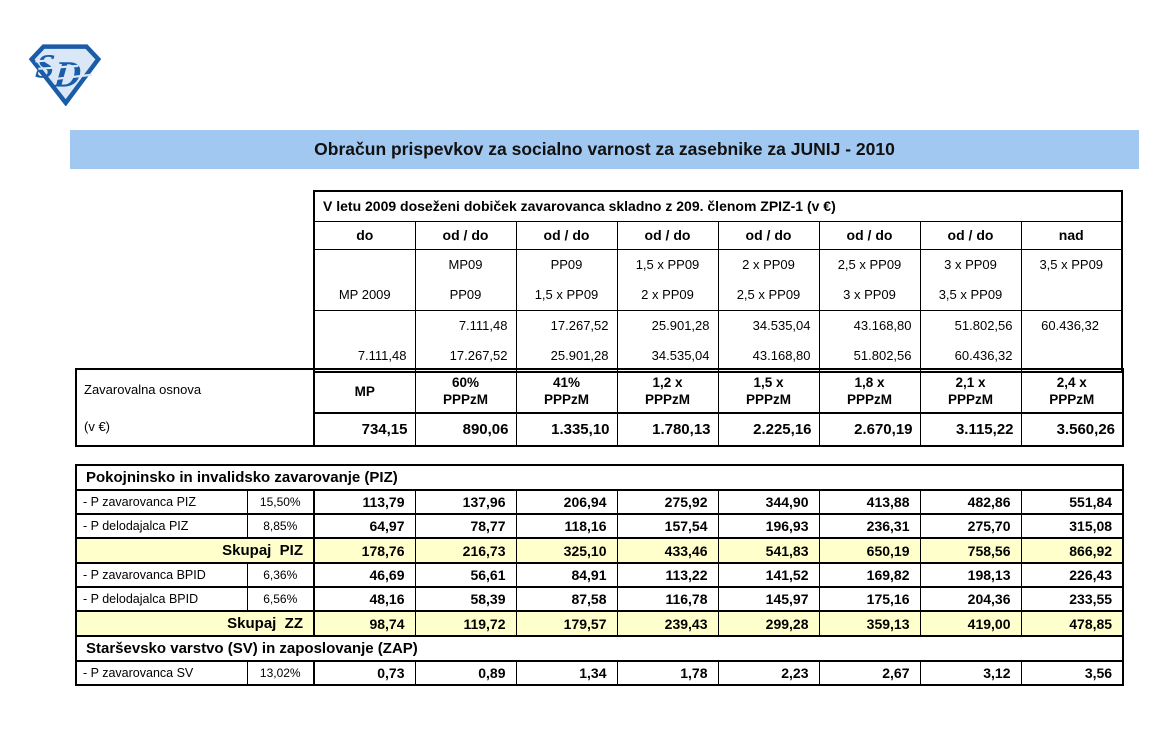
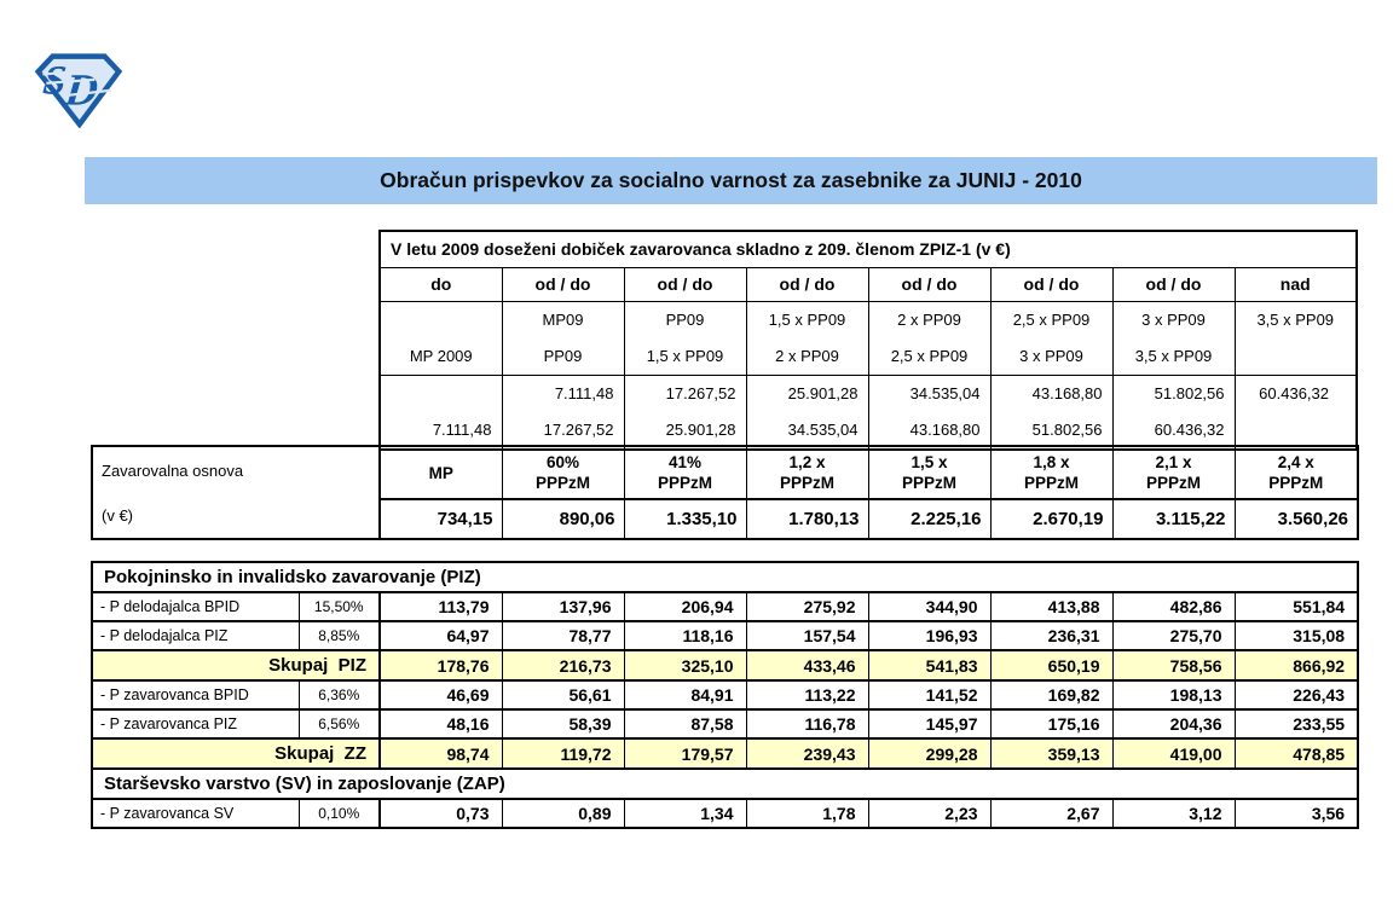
  Obračun prispevkov za socialno varnost za zasebnike za JUNIJ - 2010
  V letu 2009 doseženi dobiček zavarovanca skladno z 209. členom ZPIZ-1 (v €)
  do	od / do	od / do	od / do	od / do	od / do	od / do	nad
  MP 2009	MP09PP09	PP091,5 x PP09	1,5 x PP092 x PP09	2 x PP092,5 x PP09	2,5 x PP093 x PP09	3 x PP093,5 x PP09	3,5 x PP09
  7.111,48	7.111,4817.267,52	17.267,5225.901,28	25.901,2834.535,04	34.535,0443.168,80	43.168,8051.802,56	51.802,5660.436,32	60.436,32
  Zavarovalna osnova(v €)	MP	60%PPPzM	41%PPPzM	1,2 xPPPzM	1,5 xPPPzM	1,8 xPPPzM	2,1 xPPPzM	2,4 xPPPzM
  734,15	890,06	1.335,10	1.780,13	2.225,16	2.670,19	3.115,22	3.560,26
  Pokojninsko in invalidsko zavarovanje (PIZ)
- - P zavarovanca PIZ	15,50%	113,79	137,96	206,94	275,92	344,90	413,88	482,86	551,84
+ - P delodajalca BPID	15,50%	113,79	137,96	206,94	275,92	344,90	413,88	482,86	551,84
  - P delodajalca PIZ	8,85%	64,97	78,77	118,16	157,54	196,93	236,31	275,70	315,08
  Skupaj PIZ	178,76	216,73	325,10	433,46	541,83	650,19	758,56	866,92
  - P zavarovanca BPID	6,36%	46,69	56,61	84,91	113,22	141,52	169,82	198,13	226,43
- - P delodajalca BPID	6,56%	48,16	58,39	87,58	116,78	145,97	175,16	204,36	233,55
+ - P zavarovanca PIZ	6,56%	48,16	58,39	87,58	116,78	145,97	175,16	204,36	233,55
  Skupaj ZZ	98,74	119,72	179,57	239,43	299,28	359,13	419,00	478,85
  Starševsko varstvo (SV) in zaposlovanje (ZAP)
- - P zavarovanca SV	13,02%	0,73	0,89	1,34	1,78	2,23	2,67	3,12	3,56
+ - P zavarovanca SV	0,10%	0,73	0,89	1,34	1,78	2,23	2,67	3,12	3,56
